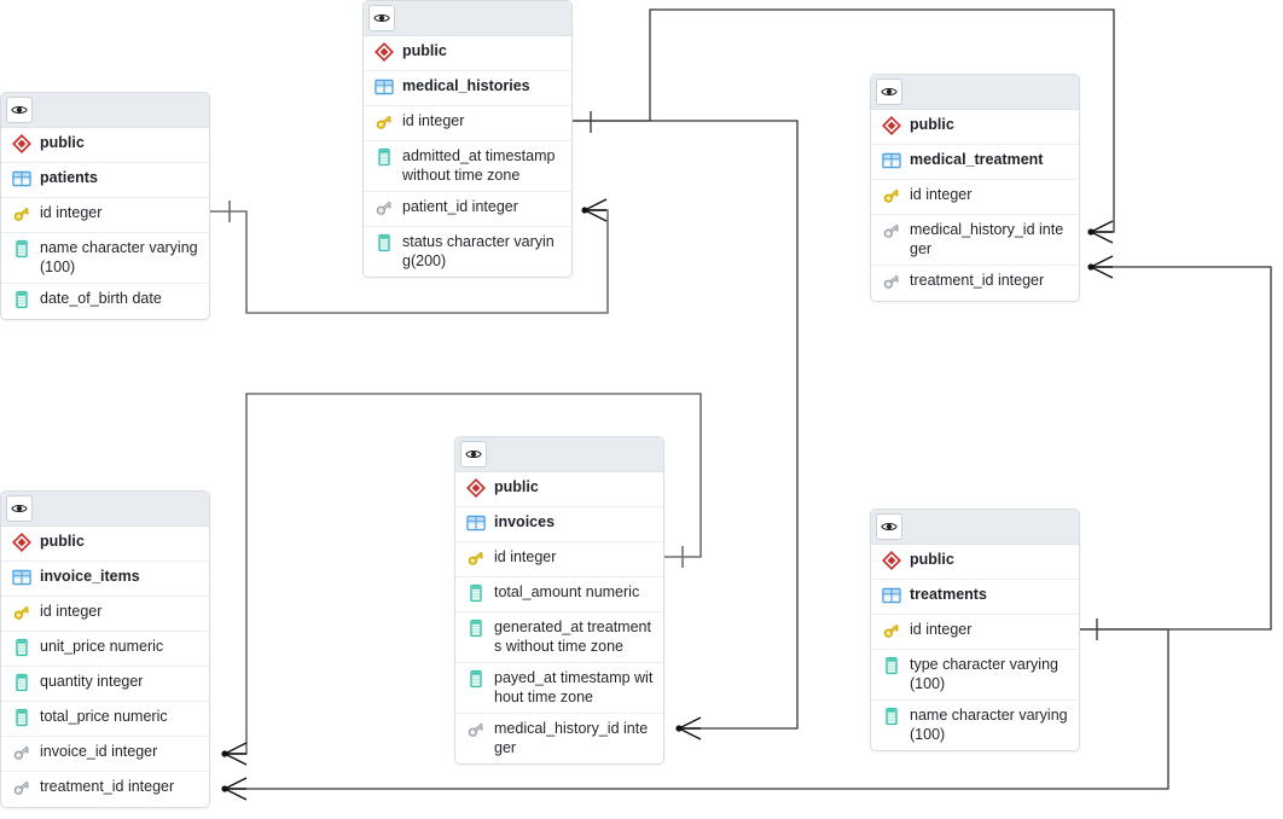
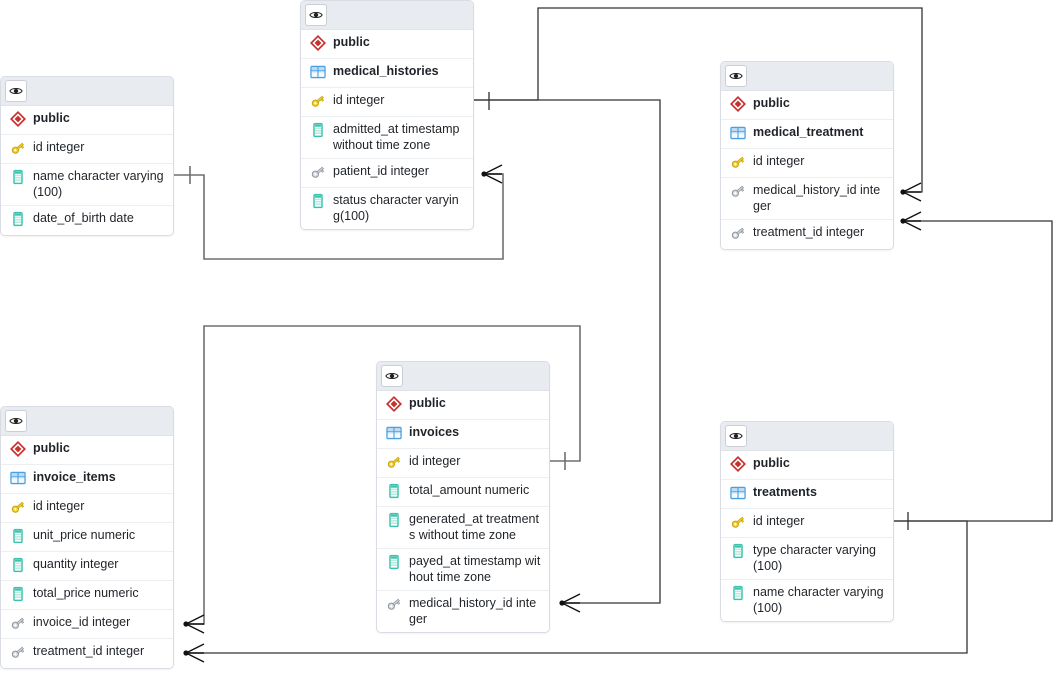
  public
- patients
  id integer
  name character varying(100)
  date_of_birth date
  public
  medical_histories
  id integer
  admitted_at timestamp without time zone
  patient_id integer
- status character varying(200)
+ status character varying(100)
  public
  medical_treatment
  id integer
  medical_history_id integer
  treatment_id integer
  public
  invoices
  id integer
  total_amount numeric
  generated_at treatments without time zone
  payed_at timestamp without time zone
  medical_history_id integer
  public
  treatments
  id integer
  type character varying(100)
  name character varying(100)
  public
  invoice_items
  id integer
  unit_price numeric
  quantity integer
  total_price numeric
  invoice_id integer
  treatment_id integer
